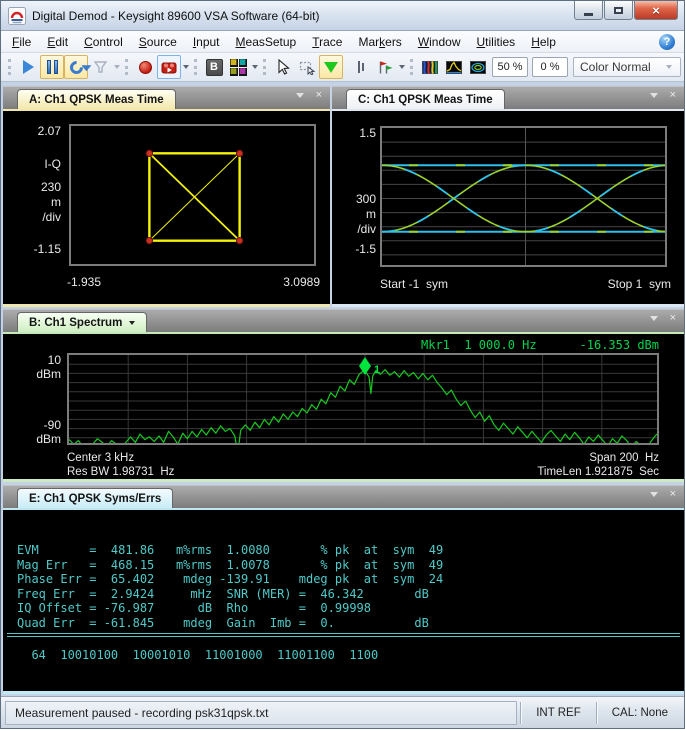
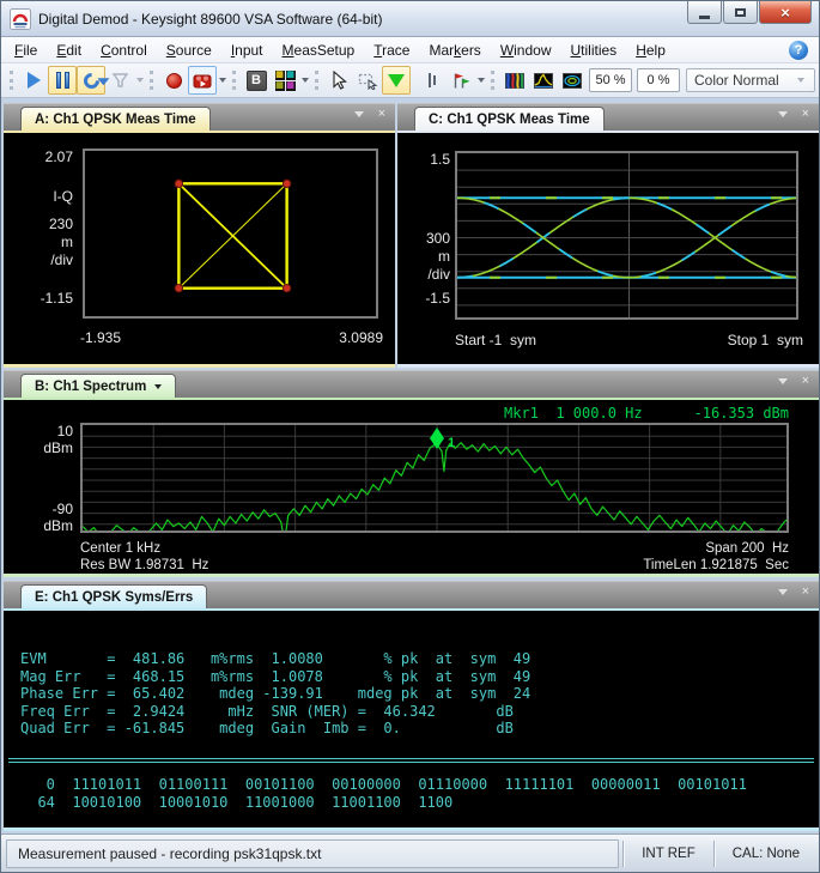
  Digital Demod - Keysight 89600 VSA Software (64-bit)
  ×
  File
  Edit
  Control
  Source
  Input
  MeasSetup
  Trace
  Markers
  Window
  Utilities
  Help
  ?
  B
  50 %
  0 %
  Color Normal
  A: Ch1 QPSK Meas Time
  ×
  2.07
  I-Q
  230
  m
  /div
  -1.15
  -1.935
  3.0989
  C: Ch1 QPSK Meas Time
  ×
  1.5
  300
  m
  /div
  -1.5
  Start -1 sym
  Stop 1 sym
  B: Ch1 Spectrum
  ×
  Mkr1 1 000.0 Hz
  -16.353 dBm
  10
  dBm
  -90
  dBm
  1
- Center 3 kHz
+ Center 1 kHz
  Span 200 Hz
  Res BW 1.98731 Hz
  TimeLen 1.921875 Sec
  E: Ch1 QPSK Syms/Errs
  ×
  EVM = 481.86 m%rms 1.0080 % pk at sym 49
  Mag Err = 468.15 m%rms 1.0078 % pk at sym 49
  Phase Err = 65.402 mdeg -139.91 mdeg pk at sym 24
  Freq Err = 2.9424 mHz SNR (MER) = 46.342 dB
- IQ Offset = -76.987 dB Rho = 0.99998
  Quad Err = -61.845 mdeg Gain Imb = 0. dB
+ 0 11101011 01100111 00101100 00100000 01110000 11111101 00000011 00101011
  64 10010100 10001010 11001000 11001100 1100
  Measurement paused - recording psk31qpsk.txt
  INT REF
  CAL: None
